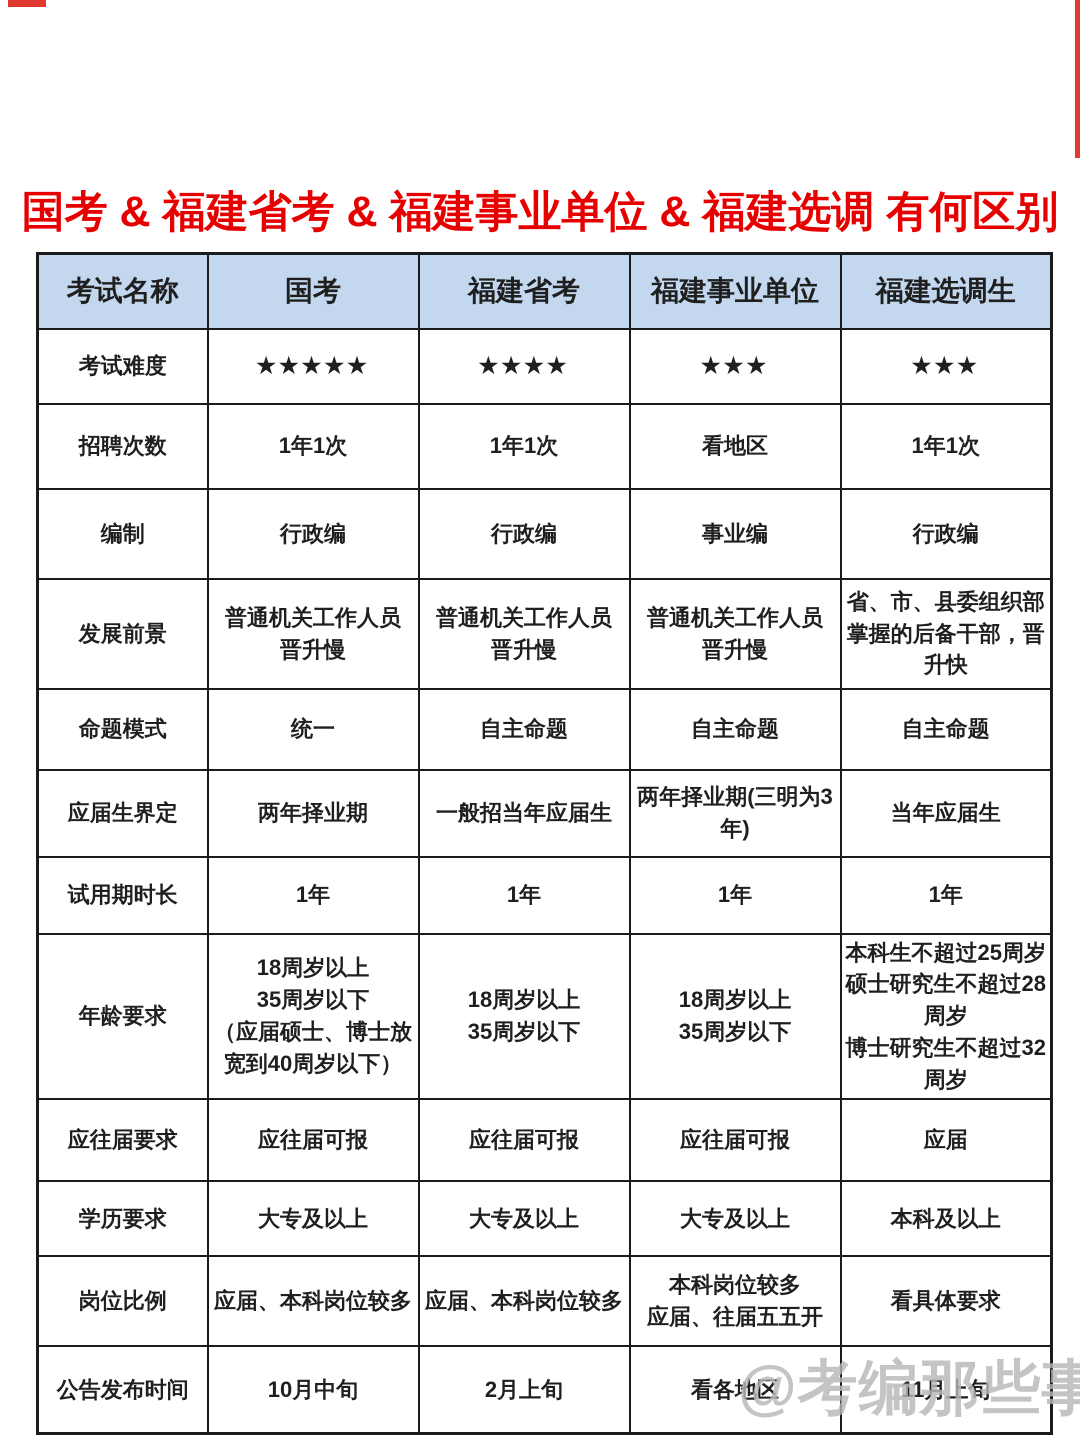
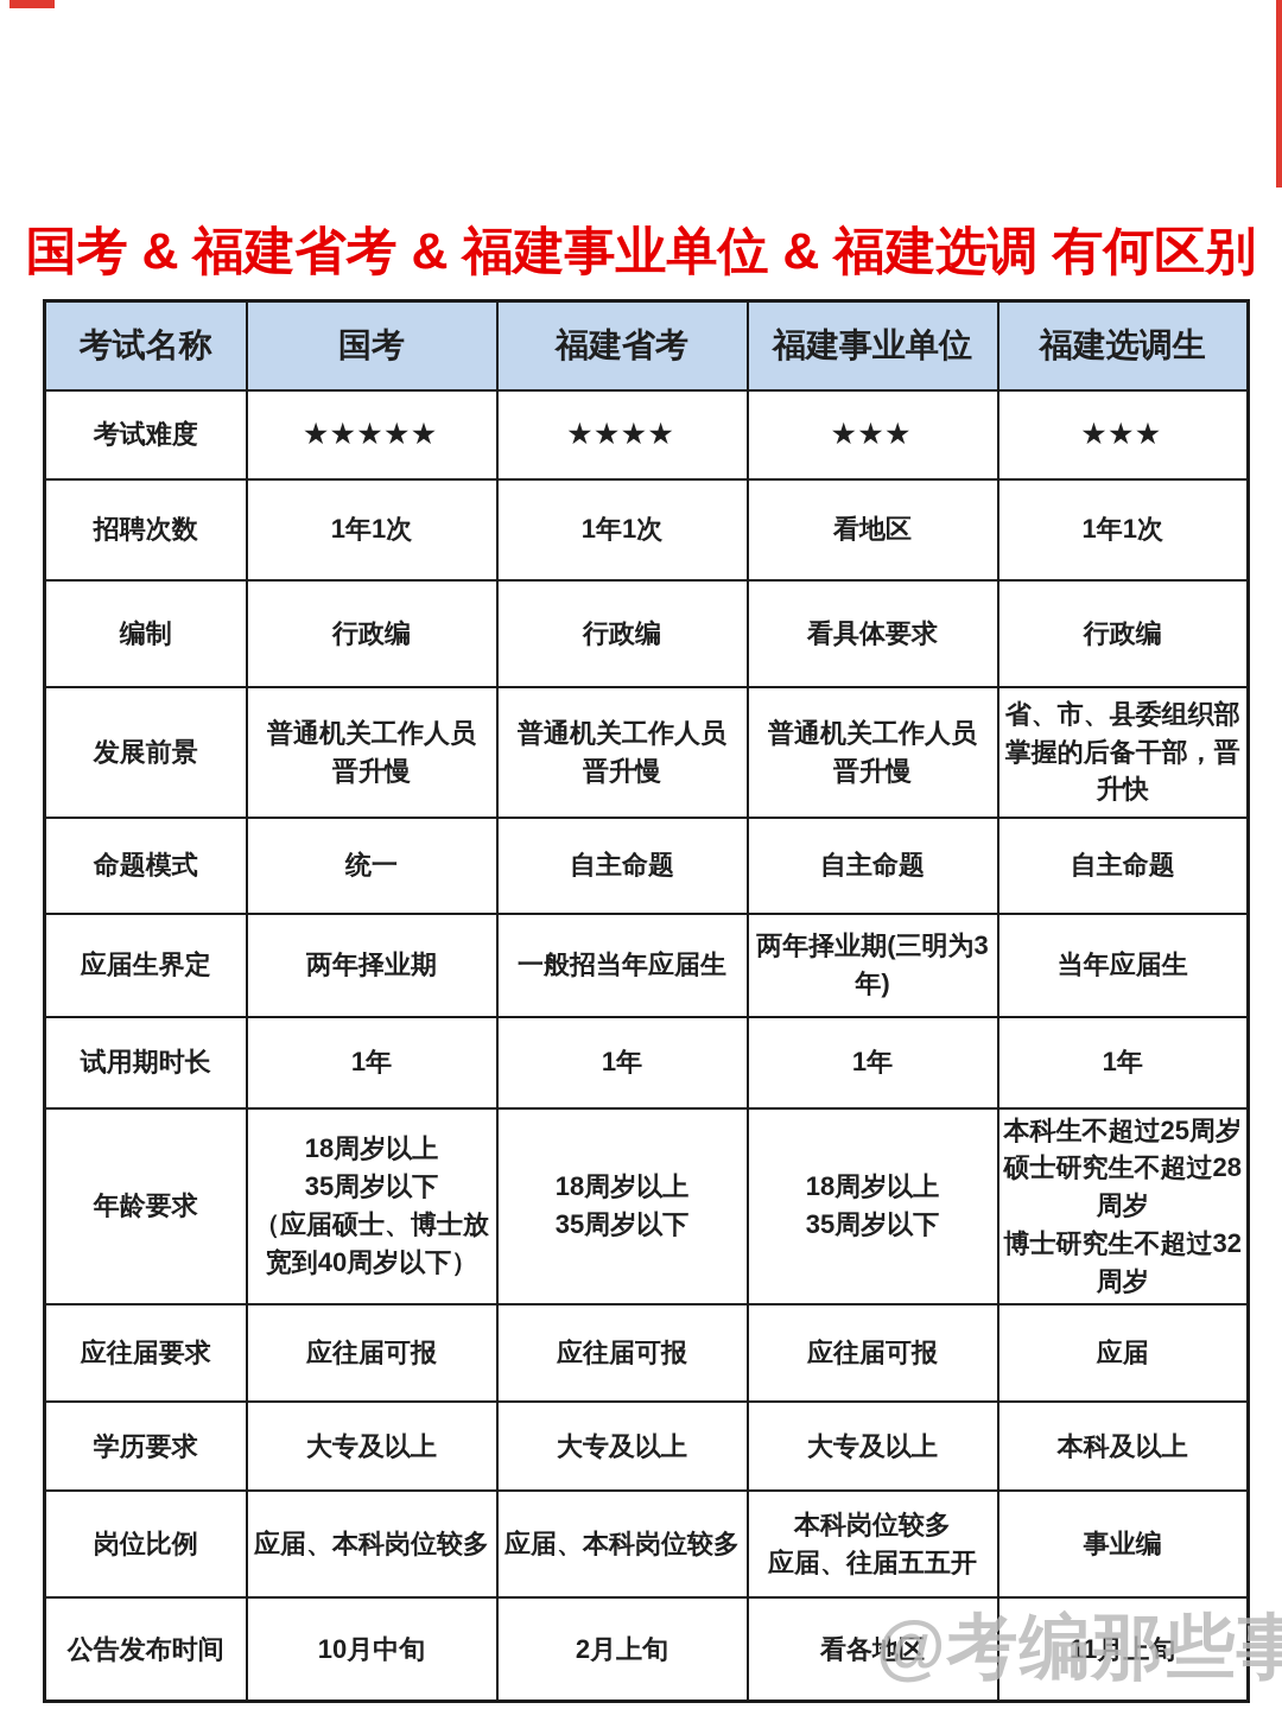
  国考 & 福建省考 & 福建事业单位 & 福建选调 有何区别
  考试名称	国考	福建省考	福建事业单位	福建选调生
  考试难度	★★★★★	★★★★	★★★	★★★
  招聘次数	1年1次	1年1次	看地区	1年1次
- 编制	行政编	行政编	事业编	行政编
+ 编制	行政编	行政编	看具体要求	行政编
  发展前景	普通机关工作人员 晋升慢	普通机关工作人员 晋升慢	普通机关工作人员 晋升慢	省、市、县委组织部掌握的后备干部，晋升快
  命题模式	统一	自主命题	自主命题	自主命题
  应届生界定	两年择业期	一般招当年应届生	两年择业期(三明为3年)	当年应届生
  试用期时长	1年	1年	1年	1年
  年龄要求	18周岁以上 35周岁以下 （应届硕士、博士放宽到40周岁以下）	18周岁以上 35周岁以下	18周岁以上 35周岁以下	本科生不超过25周岁 硕士研究生不超过28周岁 博士研究生不超过32周岁
  应往届要求	应往届可报	应往届可报	应往届可报	应届
  学历要求	大专及以上	大专及以上	大专及以上	本科及以上
- 岗位比例	应届、本科岗位较多	应届、本科岗位较多	本科岗位较多 应届、往届五五开	看具体要求
+ 岗位比例	应届、本科岗位较多	应届、本科岗位较多	本科岗位较多 应届、往届五五开	事业编
  公告发布时间	10月中旬	2月上旬	看各地区	11月上旬
  @考编那些事
